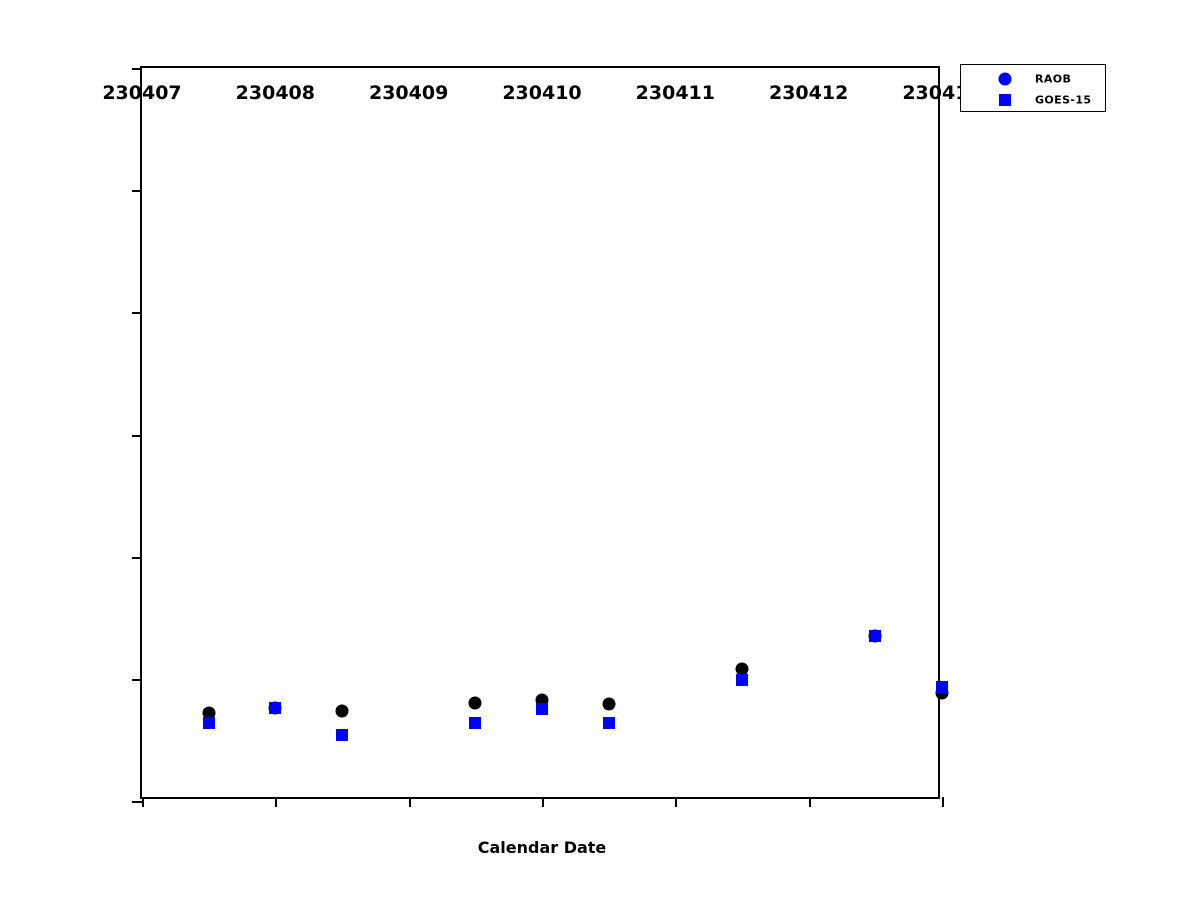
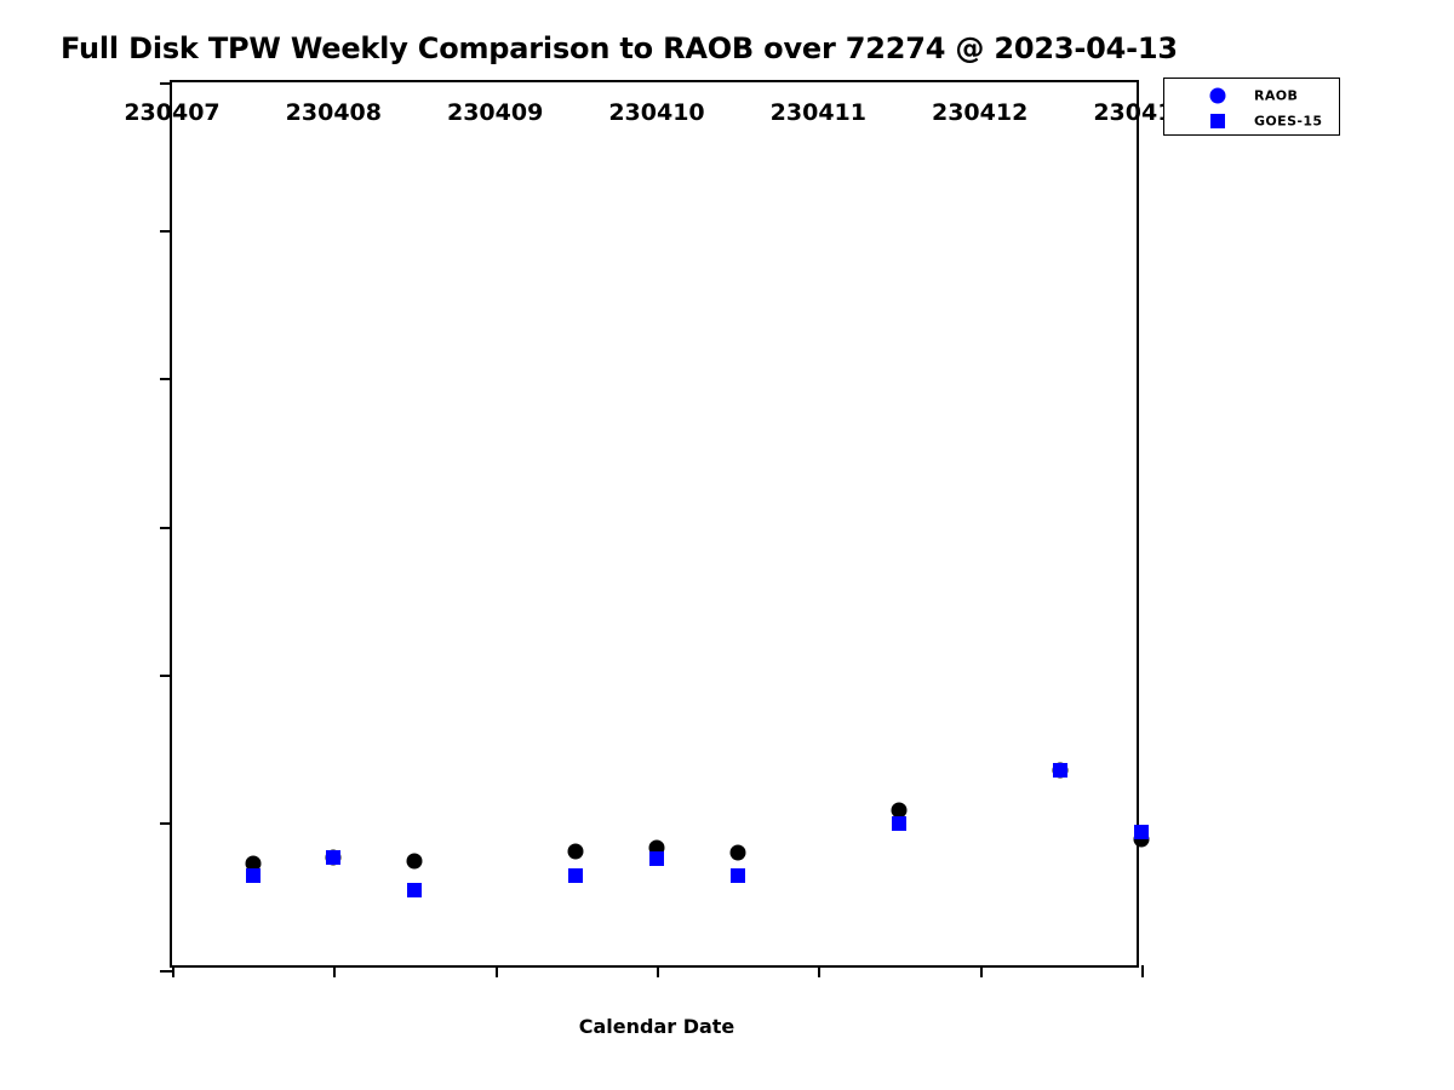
+ Full Disk TPW Weekly Comparison to RAOB over 72274 @ 2023-04-13
  230407
  230408
  230409
  230410
  230411
  230412
  Calendar Date
  RAOB
  GOES-15
